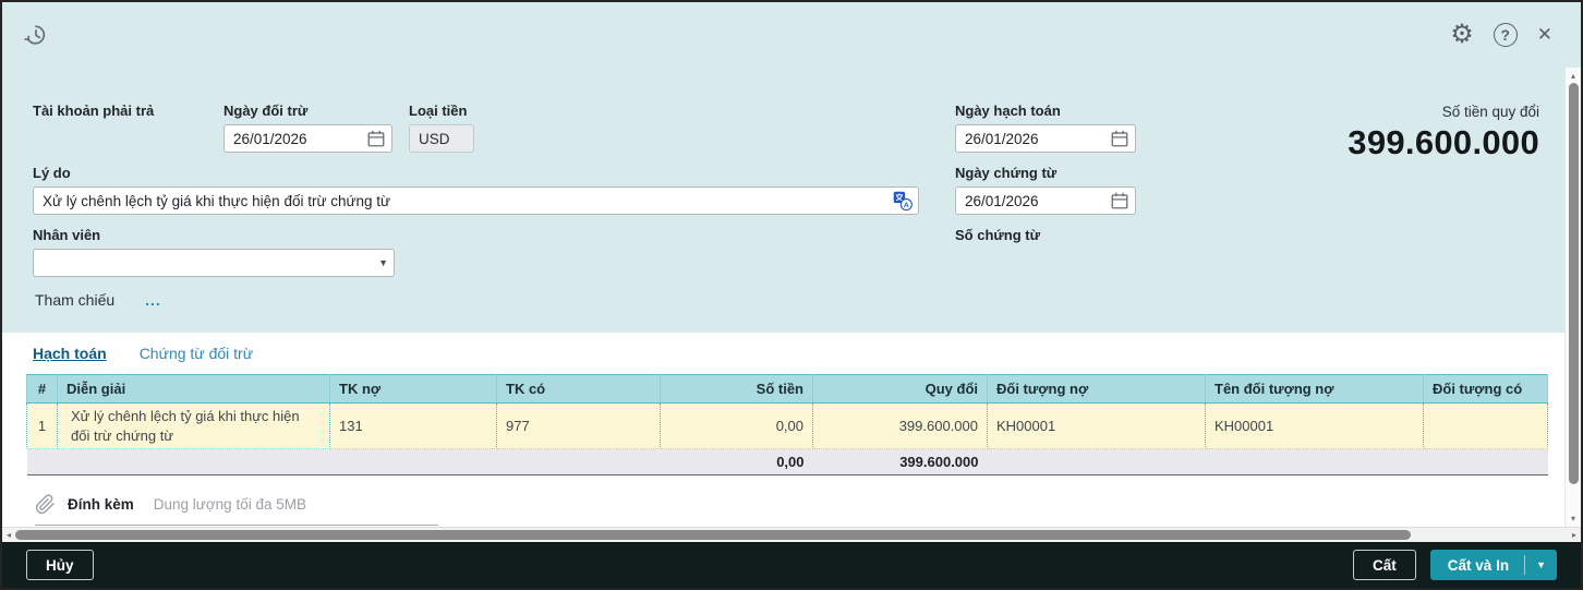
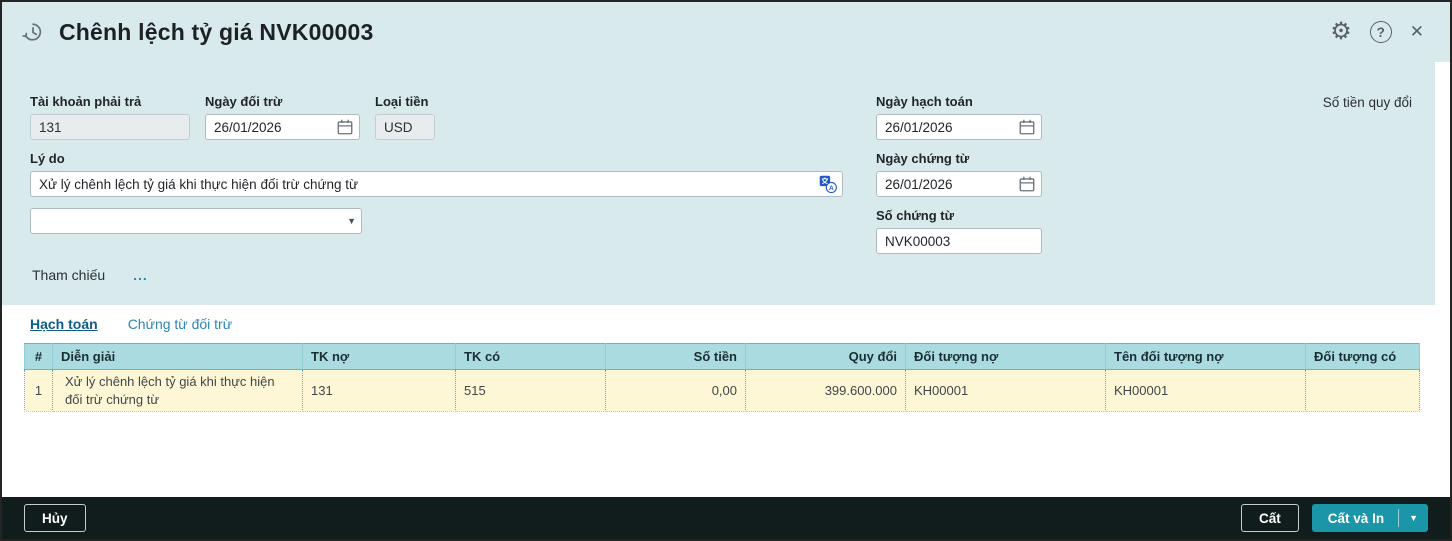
+ Chênh lệch tỷ giá NVK00003
  ⚙
  ?
  ✕
  Tài khoản phải trả
+ 131
  Ngày đối trừ
  26/01/2026
  Loại tiền
  USD
  Lý do
  Xử lý chênh lệch tỷ giá khi thực hiện đối trừ chứng từ
- Nhân viên
  ▼
  Tham chiếu
  ...
  Ngày hạch toán
  26/01/2026
  Ngày chứng từ
  26/01/2026
  Số chứng từ
+ NVK00003
  Số tiền quy đổi
- 399.600.000
  Hạch toán
  Chứng từ đối trừ
  #	Diễn giải	TK nợ	TK có	Số tiền	Quy đổi	Đối tượng nợ	Tên đối tượng nợ	Đối tượng có
- 1	Xử lý chênh lệch tỷ giá khi thực hiện đối trừ chứng từ	131	977	0,00	399.600.000	KH00001	KH00001
+ 1	Xử lý chênh lệch tỷ giá khi thực hiện đối trừ chứng từ	131	515	0,00	399.600.000	KH00001	KH00001
- 				0,00	399.600.000
- Đính kèm
- Dung lượng tối đa 5MB
- ▴
- ▾
- ◂
- ▸
  Hủy
  Cất
  Cất và In
  ▼
